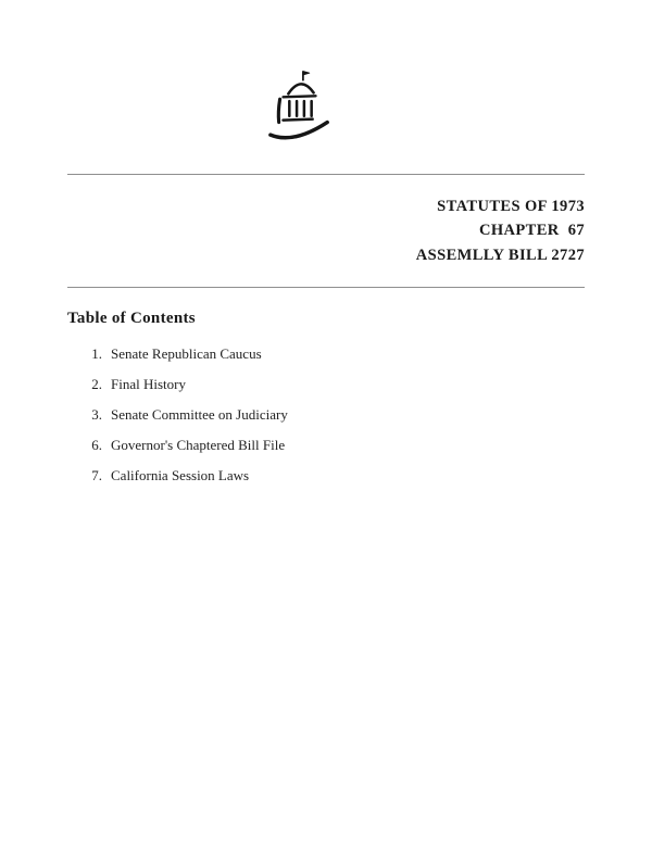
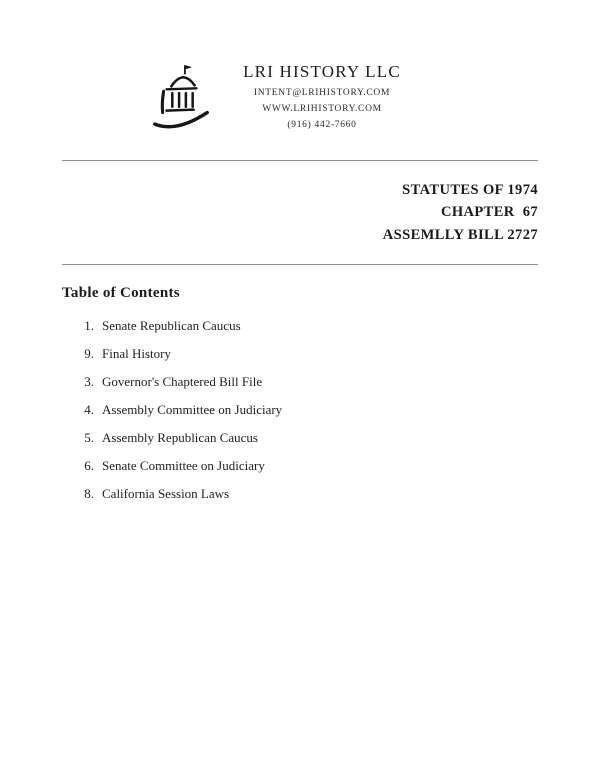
+ LRI HISTORY LLC
+ INTENT@LRIHISTORY.COM
+ WWW.LRIHISTORY.COM
+ (916) 442-7660
- STATUTES OF 1973
+ STATUTES OF 1974
  CHAPTER 67
  ASSEMLLY BILL 2727
  Table of Contents
  1.
  Senate Republican Caucus
- 2.
+ 9.
  Final History
  3.
- Senate Committee on Judiciary
+ Governor's Chaptered Bill File
+ 4.
+ Assembly Committee on Judiciary
+ 5.
+ Assembly Republican Caucus
  6.
- Governor's Chaptered Bill File
+ Senate Committee on Judiciary
- 7.
+ 8.
  California Session Laws
